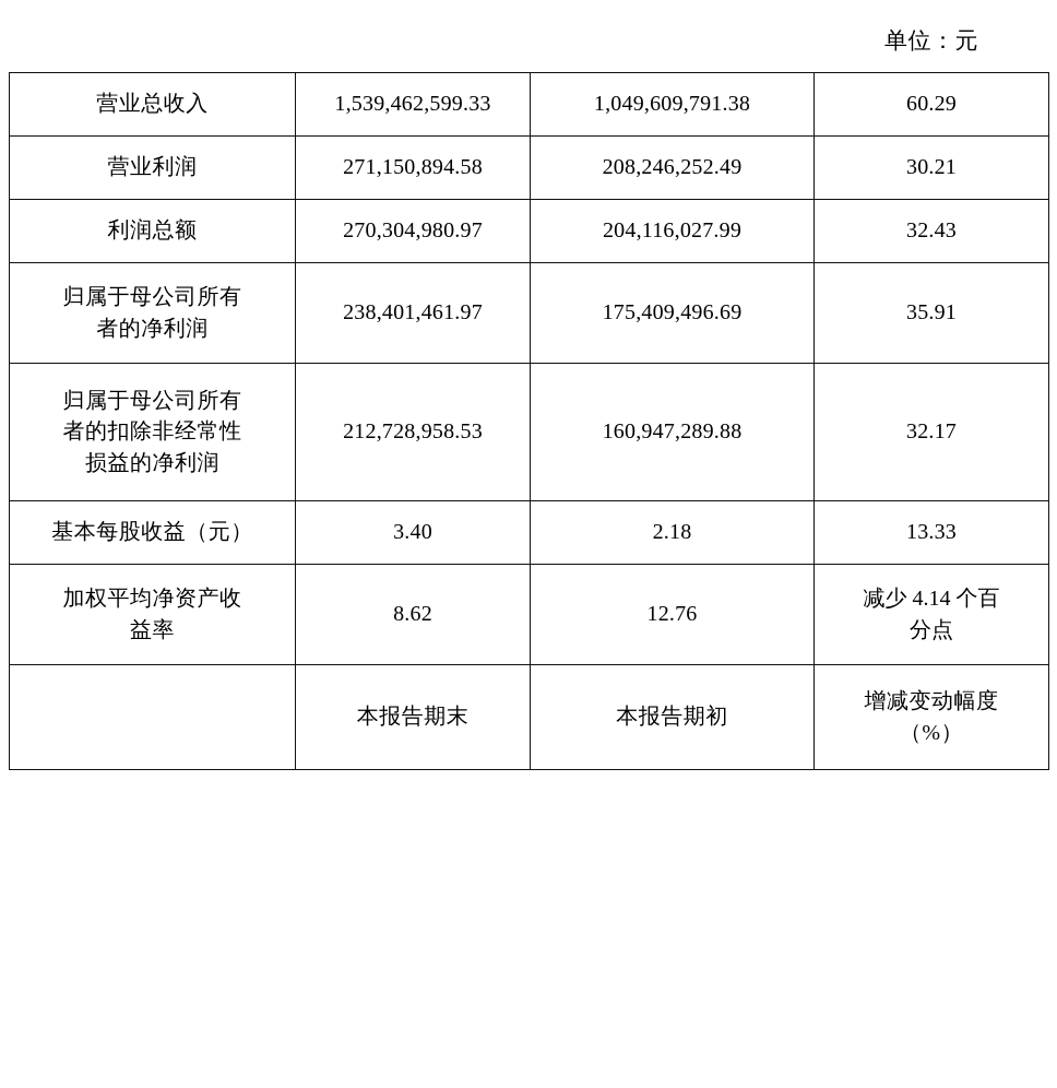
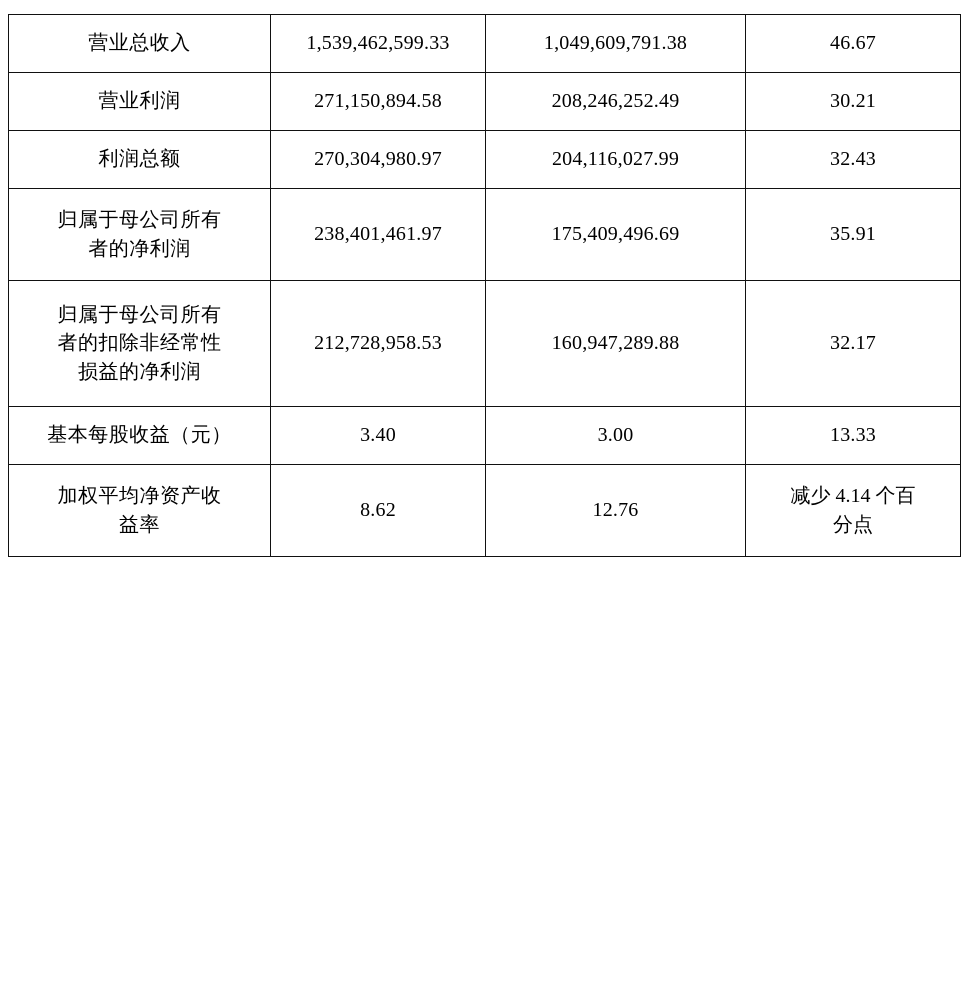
- 单位：元
- 营业总收入	1,539,462,599.33	1,049,609,791.38	60.29
+ 营业总收入	1,539,462,599.33	1,049,609,791.38	46.67
  营业利润	271,150,894.58	208,246,252.49	30.21
  利润总额	270,304,980.97	204,116,027.99	32.43
  归属于母公司所有 者的净利润	238,401,461.97	175,409,496.69	35.91
  归属于母公司所有 者的扣除非经常性 损益的净利润	212,728,958.53	160,947,289.88	32.17
- 基本每股收益（元）	3.40	2.18	13.33
+ 基本每股收益（元）	3.40	3.00	13.33
  加权平均净资产收 益率	8.62	12.76	减少 4.14 个百 分点
- 	本报告期末	本报告期初	增减变动幅度 （%）
